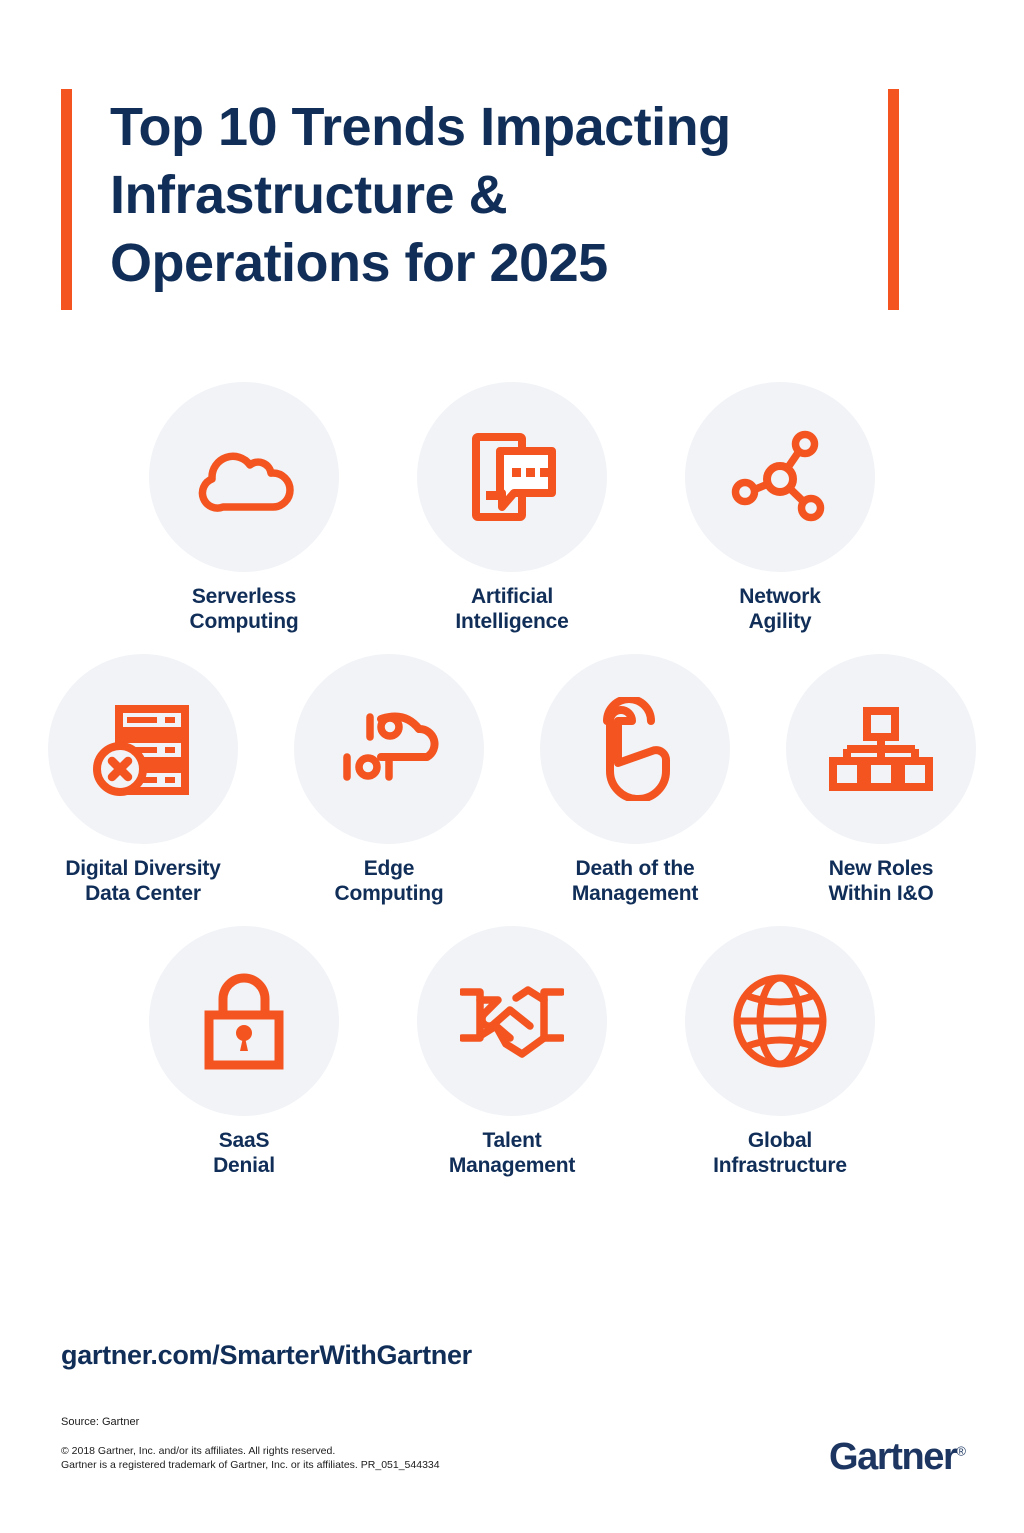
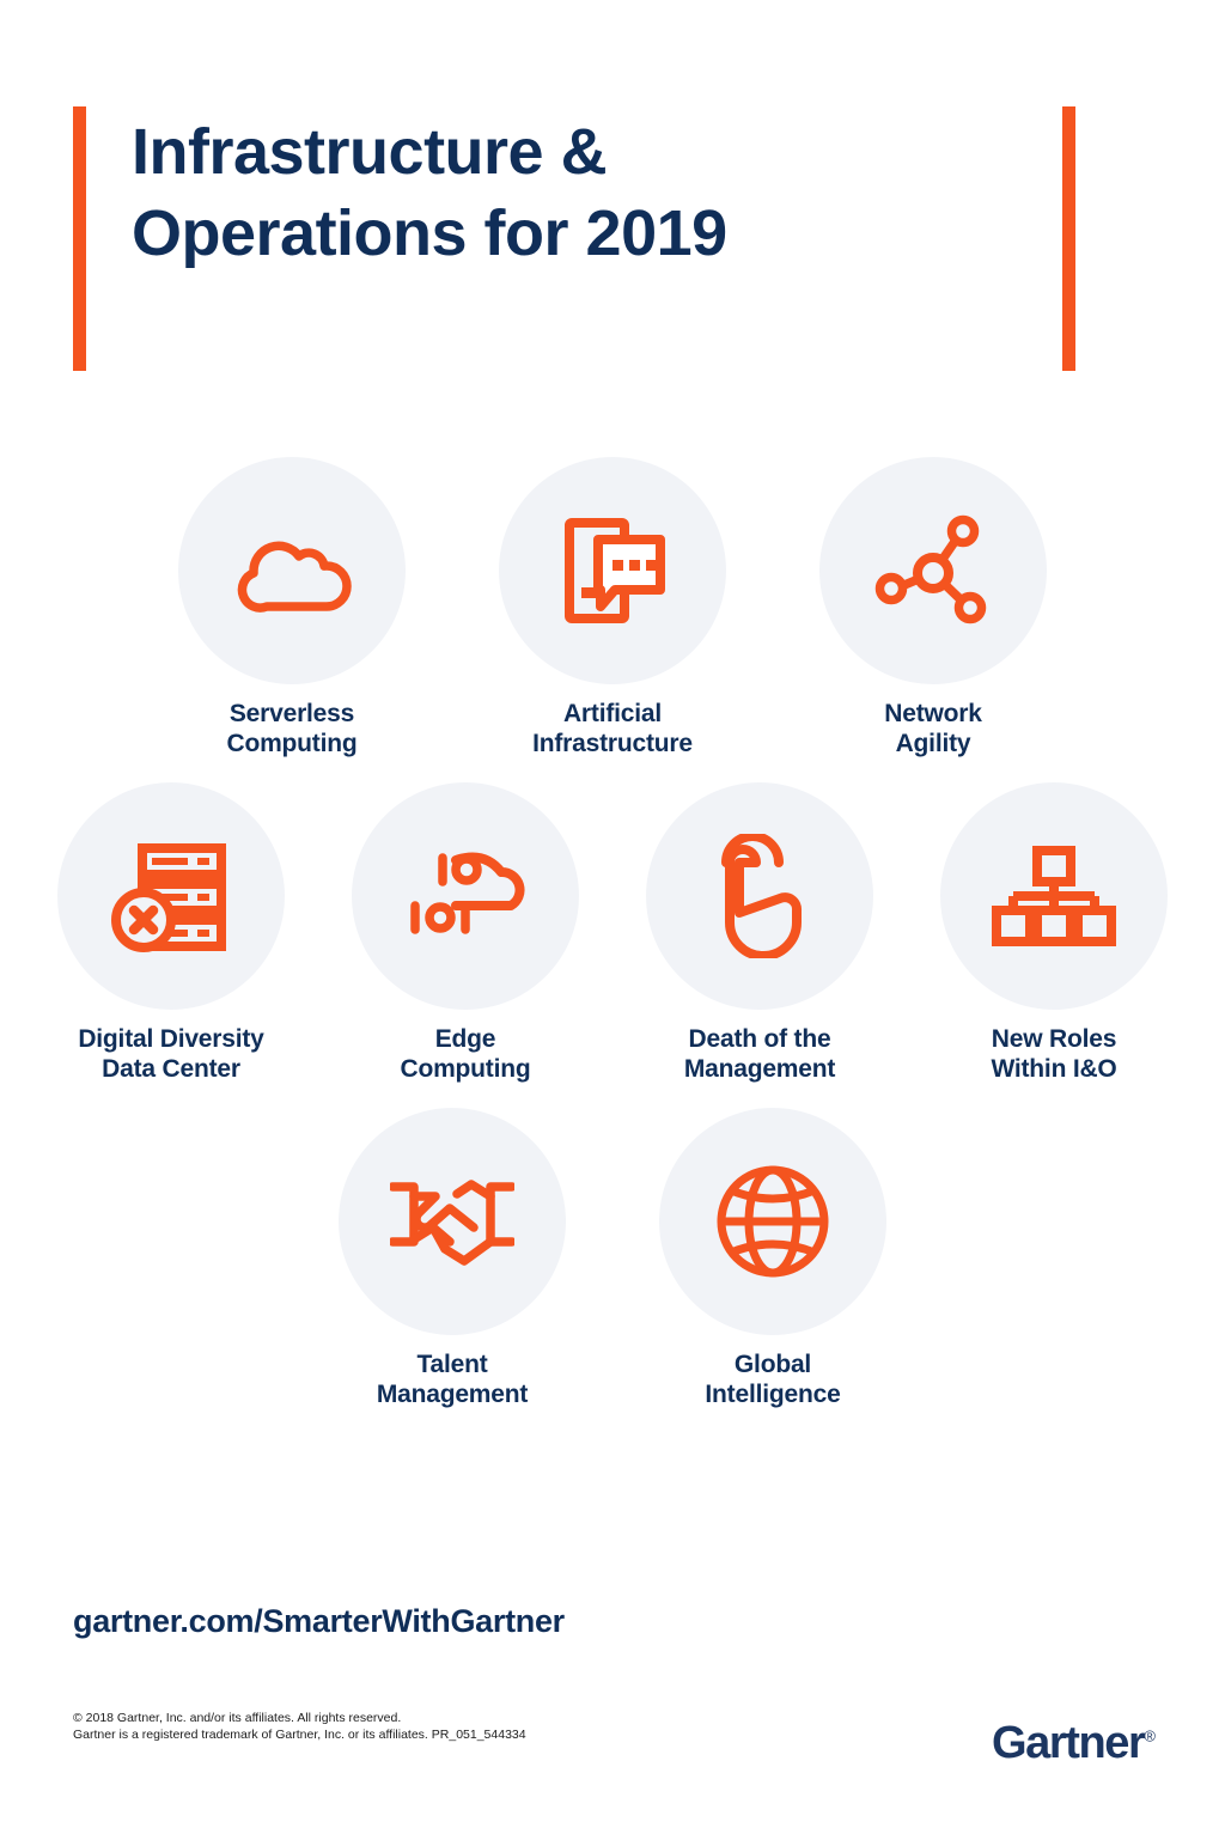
- Top 10 Trends Impacting
  Infrastructure &
- Operations for 2025
+ Operations for 2019
  Serverless
  Computing
  Artificial
- Intelligence
+ Infrastructure
  Network
  Agility
  Digital Diversity
  Data Center
  Edge
  Computing
  Death of the
  Management
  New Roles
  Within I&O
- SaaS
- Denial
  Talent
  Management
  Global
- Infrastructure
+ Intelligence
  gartner.com/SmarterWithGartner
- Source: Gartner
  © 2018 Gartner, Inc. and/or its affiliates. All rights reserved.
  Gartner is a registered trademark of Gartner, Inc. or its affiliates. PR_051_544334
  Gartner®
